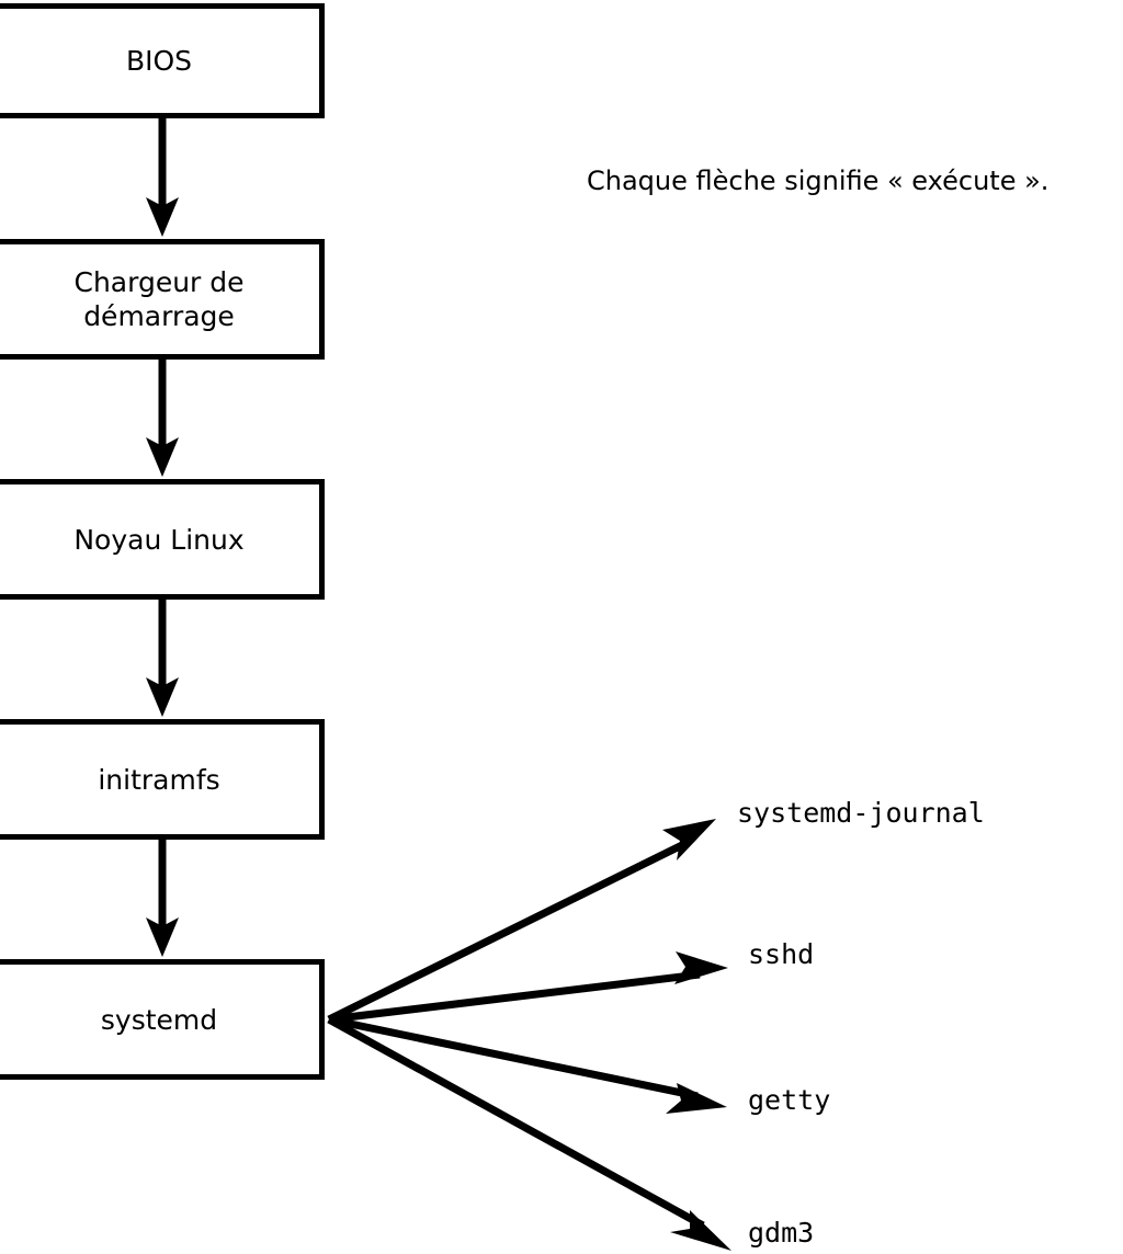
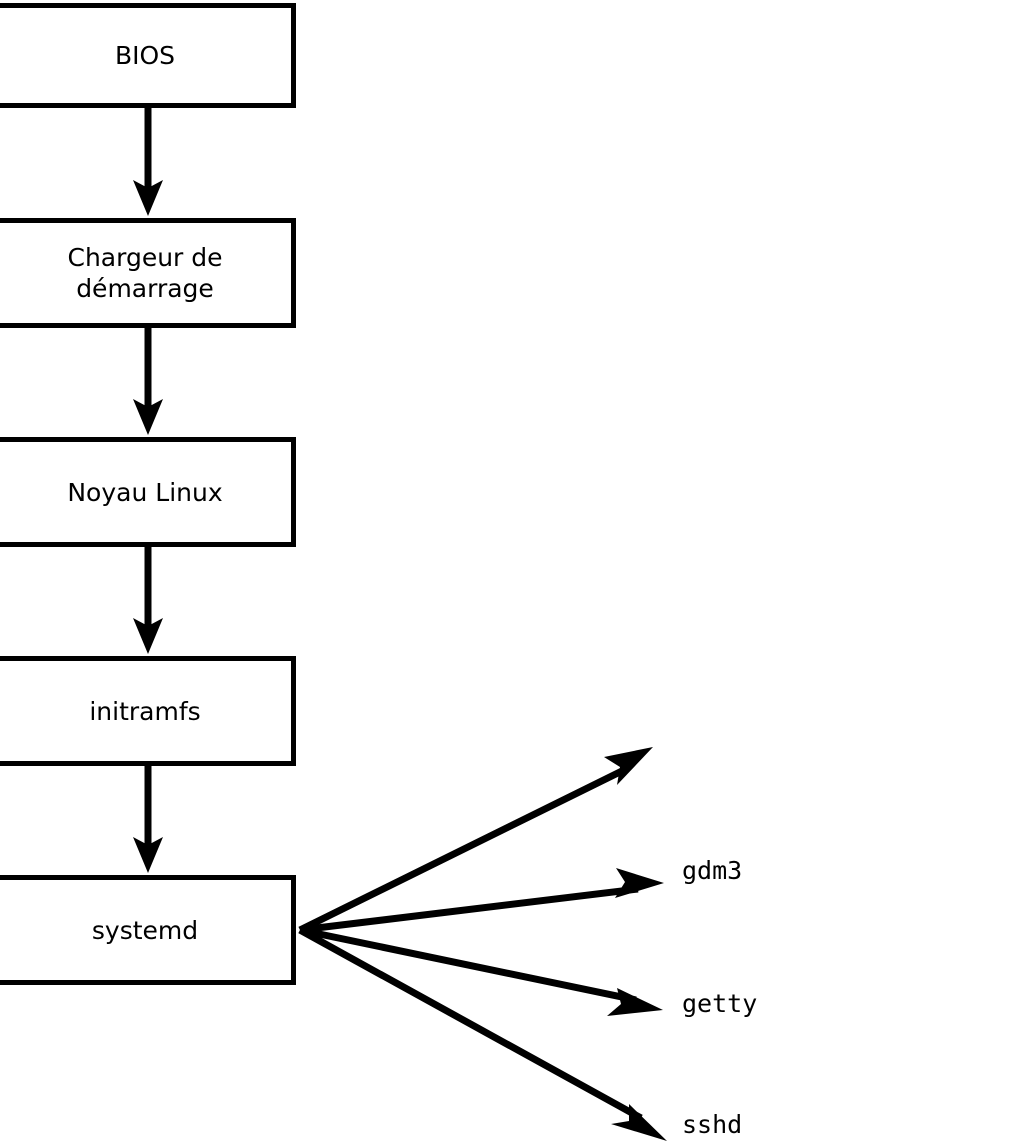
  BIOS
  Chargeur de
  démarrage
  Noyau Linux
  initramfs
  systemd
- Chaque flèche signifie « exécute ».
- systemd-journal
- sshd
+ gdm3
  getty
- gdm3
+ sshd
